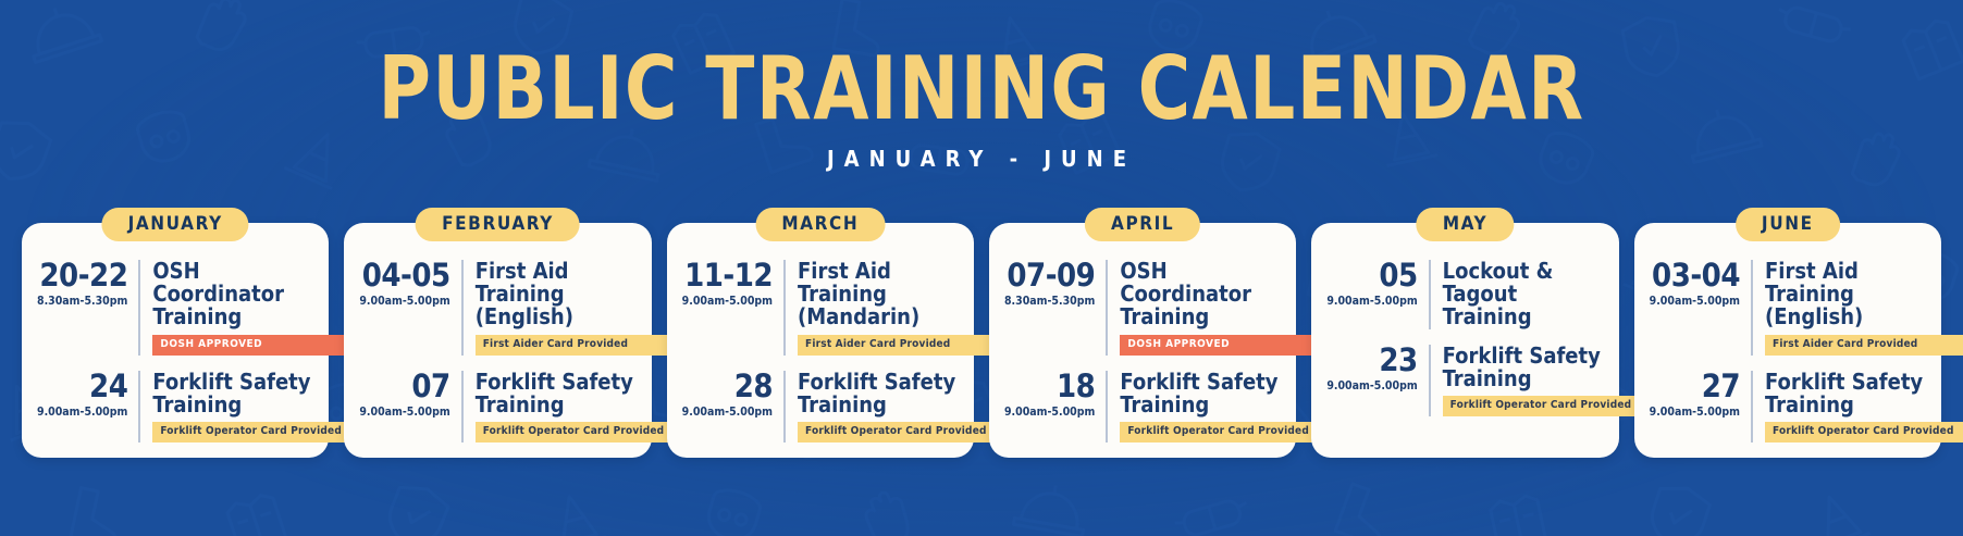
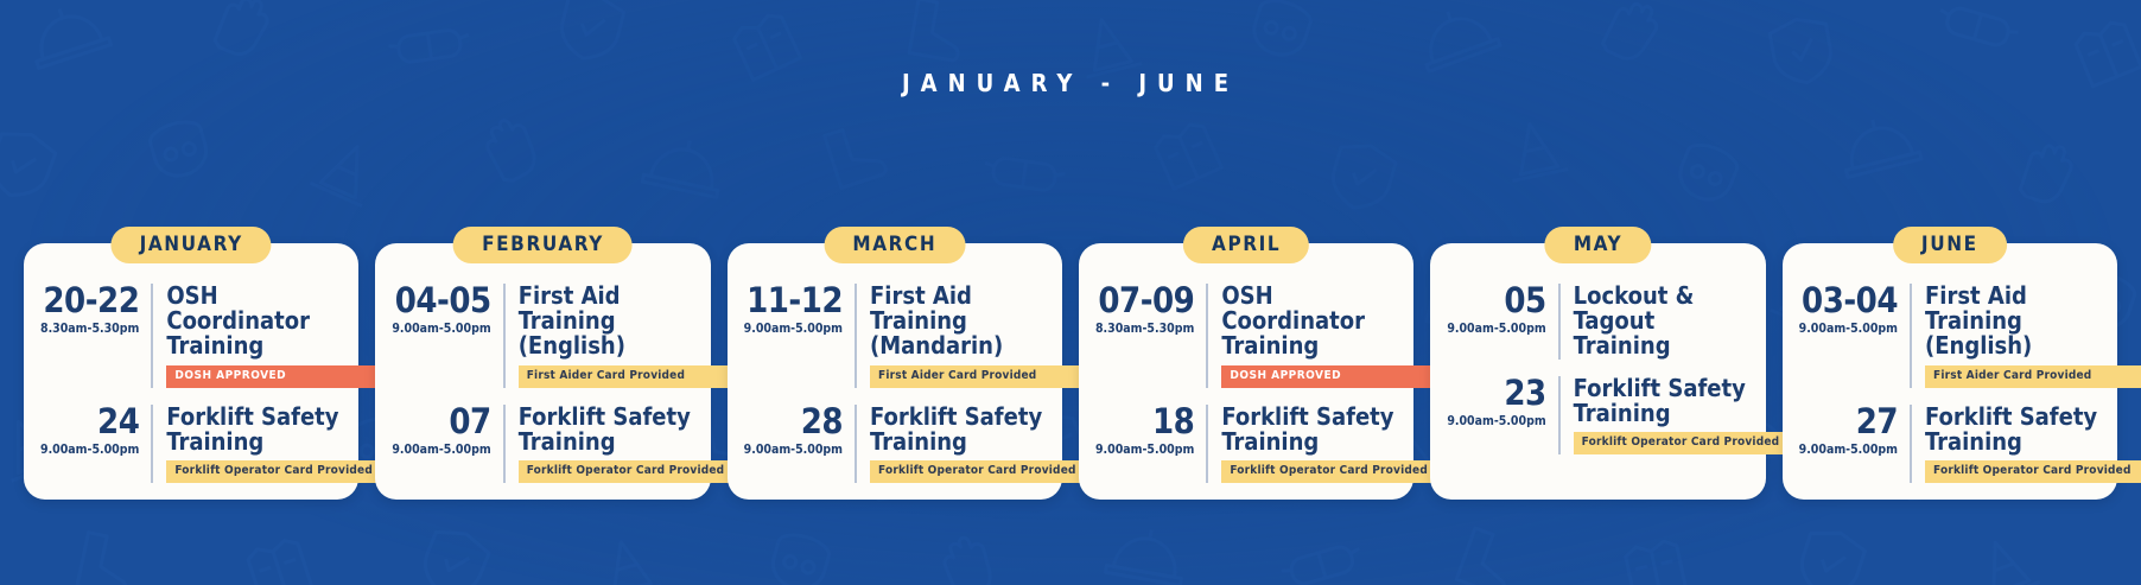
- PUBLIC TRAINING CALENDAR
  JANUARY - JUNE
  JANUARY
  20-22
  8.30am-5.30pm
  OSH Coordinator Training
  DOSH APPROVED
  24
  9.00am-5.00pm
  Forklift Safety Training
  Forklift Operator Card Provided
  FEBRUARY
  04-05
  9.00am-5.00pm
  First Aid Training (English)
  First Aider Card Provided
  07
  9.00am-5.00pm
  Forklift Safety Training
  Forklift Operator Card Provided
  MARCH
  11-12
  9.00am-5.00pm
  First Aid Training (Mandarin)
  First Aider Card Provided
  28
  9.00am-5.00pm
  Forklift Safety Training
  Forklift Operator Card Provided
  APRIL
  07-09
  8.30am-5.30pm
  OSH Coordinator Training
  DOSH APPROVED
  18
  9.00am-5.00pm
  Forklift Safety Training
  Forklift Operator Card Provided
  MAY
  05
  9.00am-5.00pm
  Lockout & Tagout Training
  23
  9.00am-5.00pm
  Forklift Safety Training
  Forklift Operator Card Provided
  JUNE
  03-04
  9.00am-5.00pm
  First Aid Training (English)
  First Aider Card Provided
  27
  9.00am-5.00pm
  Forklift Safety Training
  Forklift Operator Card Provided
